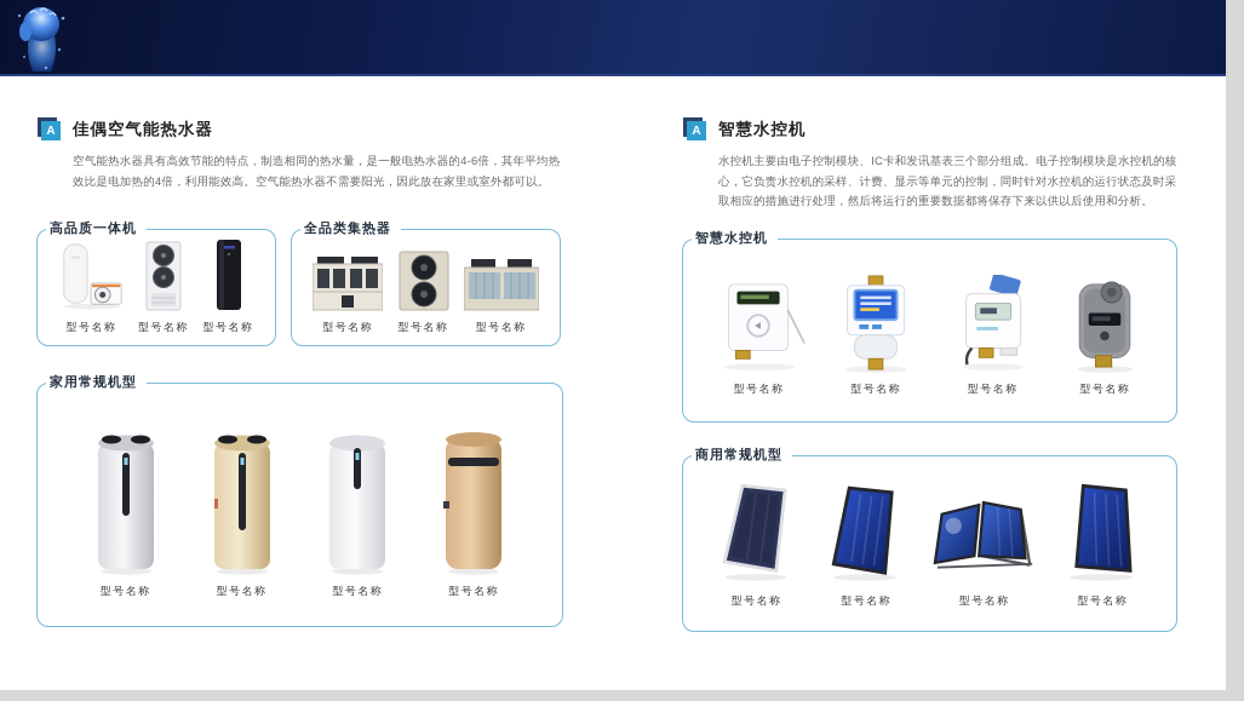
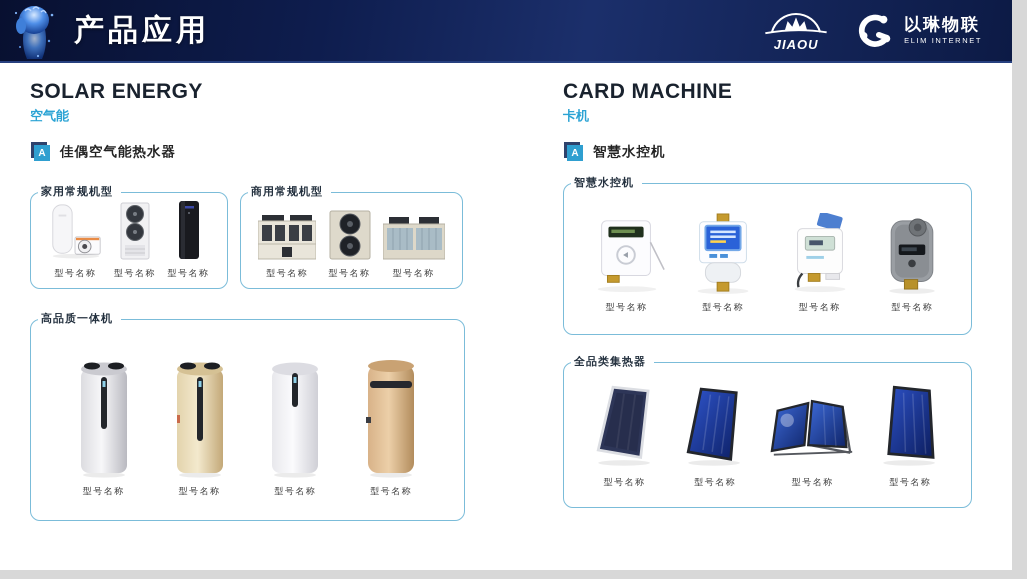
+ 产品应用
+ JIAOU
+ 以琳物联
+ ELIM INTERNET
+ SOLAR ENERGY
+ 空气能
  A
  佳偶空气能热水器
- 空气能热水器具有高效节能的特点，制造相同的热水量，是一般电热水器的4-6倍，其年平均热效比是电加热的4倍，利用能效高。空气能热水器不需要阳光，因此放在家里或室外都可以。
- 高品质一体机
+ 家用常规机型
  型号名称
  型号名称
  型号名称
- 全品类集热器
+ 商用常规机型
  型号名称
  型号名称
  型号名称
- 家用常规机型
+ 高品质一体机
  型号名称
  型号名称
  型号名称
  型号名称
+ CARD MACHINE
+ 卡机
  A
  智慧水控机
- 水控机主要由电子控制模块、IC卡和发讯基表三个部分组成。电子控制模块是水控机的核心，它负责水控机的采样、计费、显示等单元的控制，同时针对水控机的运行状态及时采取相应的措施进行处理，然后将运行的重要数据都将保存下来以供以后使用和分析。
  智慧水控机
  型号名称
  型号名称
  型号名称
  型号名称
- 商用常规机型
+ 全品类集热器
  型号名称
  型号名称
  型号名称
  型号名称
